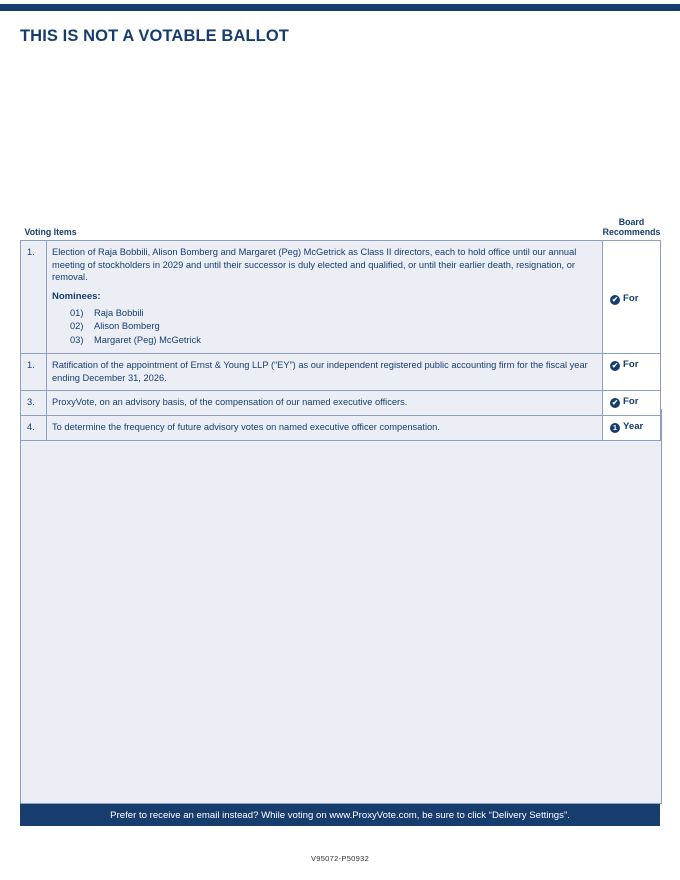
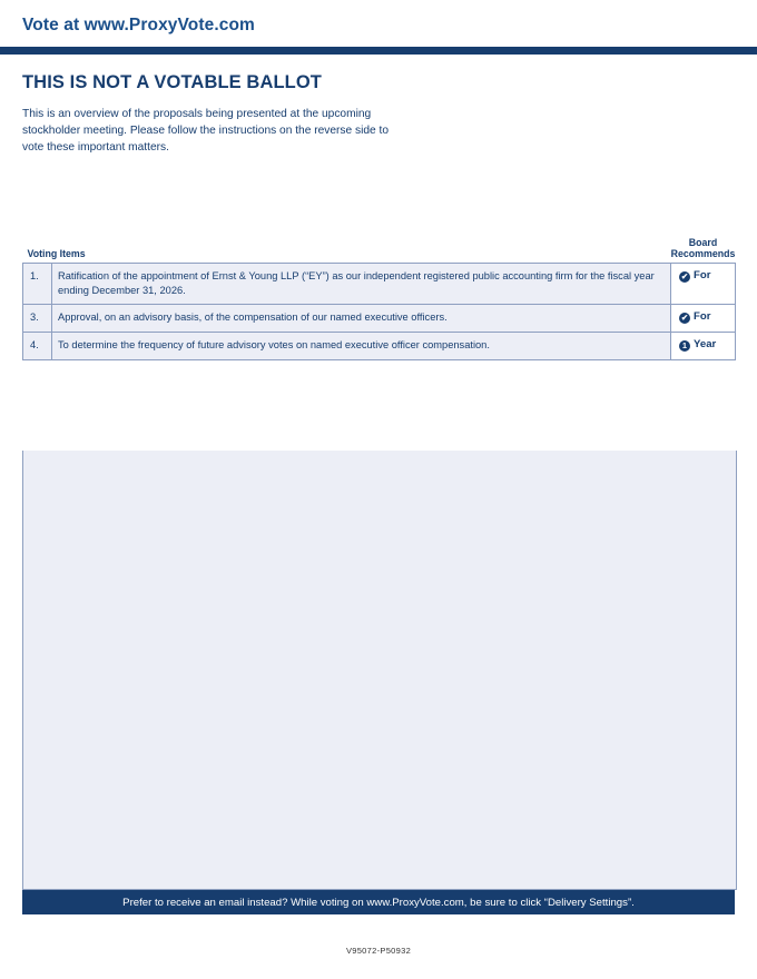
+ Vote at www.ProxyVote.com
  THIS IS NOT A VOTABLE BALLOT
+ This is an overview of the proposals being presented at the upcoming stockholder meeting. Please follow the instructions on the reverse side to vote these important matters.
  Voting Items	Board Recommends
- 1.	Election of Raja Bobbili, Alison Bomberg and Margaret (Peg) McGetrick as Class II directors, each to hold office until our annual meeting of stockholders in 2029 and until their successor is duly elected and qualified, or until their earlier death, resignation, or removal. Nominees: 01) Raja Bobbili 02) Alison Bomberg 03) Margaret (Peg) McGetrick	✔ For
  1.	Ratification of the appointment of Ernst & Young LLP (“EY”) as our independent registered public accounting firm for the fiscal year ending December 31, 2026.	✔ For
- 3.	ProxyVote, on an advisory basis, of the compensation of our named executive officers.	✔ For
+ 3.	Approval, on an advisory basis, of the compensation of our named executive officers.	✔ For
  4.	To determine the frequency of future advisory votes on named executive officer compensation.	1 Year
  Prefer to receive an email instead? While voting on www.ProxyVote.com, be sure to click “Delivery Settings”.
  V95072-P50932
